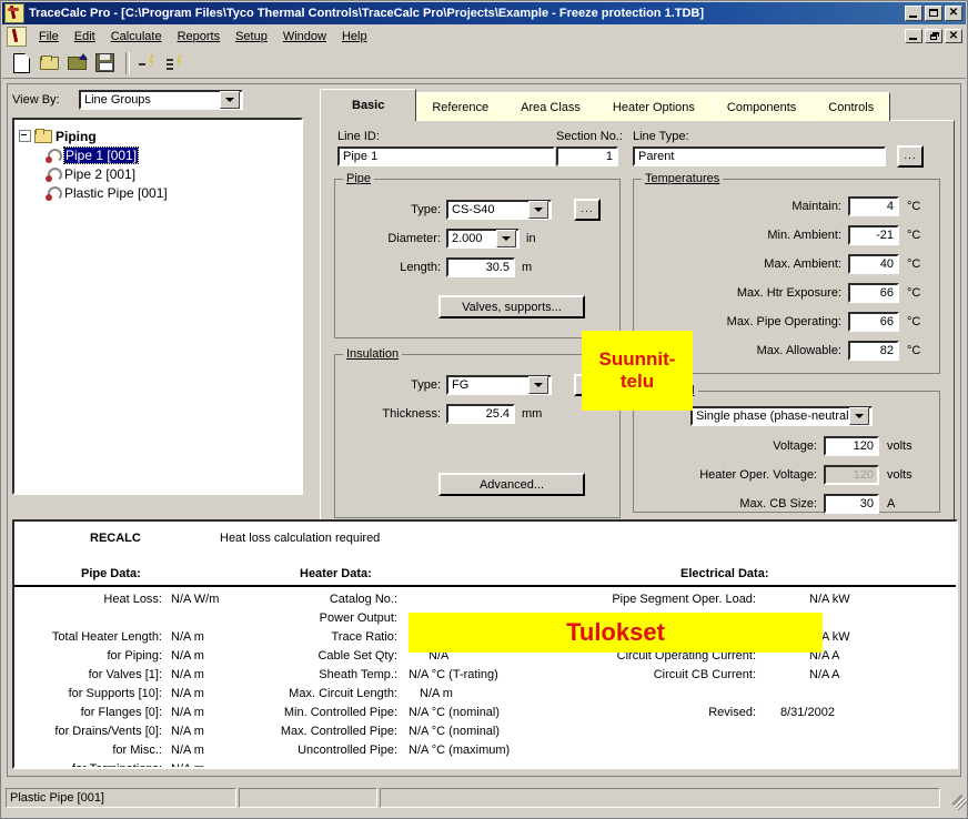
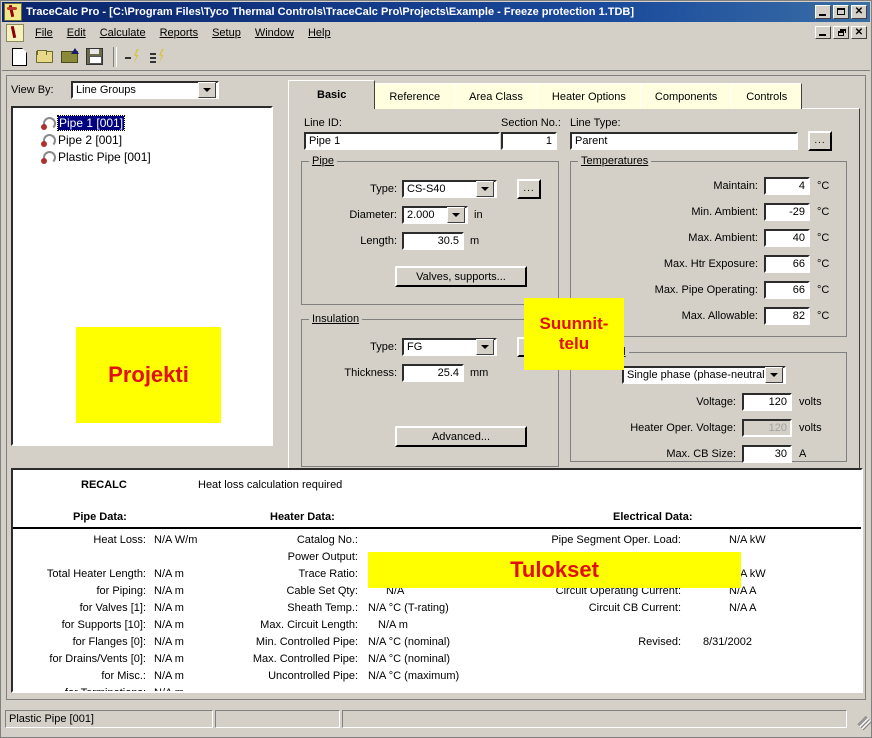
  TraceCalc Pro - [C:\Program Files\Tyco Thermal Controls\TraceCalc Pro\Projects\Example - Freeze protection 1.TDB]
  ✕
  File
  Edit
  Calculate
  Reports
  Setup
  Window
  Help
  ✕
  View By:
  Line Groups
- Piping
  Pipe 1 [001]
  Pipe 2 [001]
  Plastic Pipe [001]
+ Projekti
  Basic
  Reference
  Area Class
  Heater Options
  Components
  Controls
  Line ID:
  Pipe 1
  Section No.:
  1
  Line Type:
  Parent
  ...
  Pipe
  Type:
  CS-S40
  ...
  Diameter:
  2.000
  in
  Length:
  30.5
  m
  Valves, supports...
  Insulation
  Type:
  FG
  Thickness:
  25.4
  mm
  Advanced...
  Temperatures
  Maintain:
  4
  °C
  Min. Ambient:
- -21
+ -29
  °C
  Max. Ambient:
  40
  °C
  Max. Htr Exposure:
  66
  °C
  Max. Pipe Operating:
  66
  °C
  Max. Allowable:
  82
  °C
  Single phase (phase-neutral
  Voltage:
  120
  volts
  Heater Oper. Voltage:
  120
  volts
  Max. CB Size:
  30
  A
  Suunnit-
  telu
  RECALC
  Heat loss calculation required
  Pipe Data:
  Heater Data:
  Electrical Data:
  Heat Loss:
  N/A W/m
  Total Heater Length:
  N/A m
  for Piping:
  N/A m
  for Valves [1]:
  N/A m
  for Supports [10]:
  N/A m
  for Flanges [0]:
  N/A m
  for Drains/Vents [0]:
  N/A m
  for Misc.:
  N/A m
  Catalog No.:
  Power Output:
  Trace Ratio:
  Cable Set Qty:
  N/A
  Sheath Temp.:
  N/A °C (T-rating)
  Max. Circuit Length:
  N/A m
  Min. Controlled Pipe:
  N/A °C (nominal)
  Max. Controlled Pipe:
  N/A °C (nominal)
  Uncontrolled Pipe:
  N/A °C (maximum)
  Pipe Segment Oper. Load:
  N/A kW
  Circuit Operating Current:
  N/A A
  Circuit CB Current:
  N/A A
  Revised:
  8/31/2002
  Tulokset
  Plastic Pipe [001]
